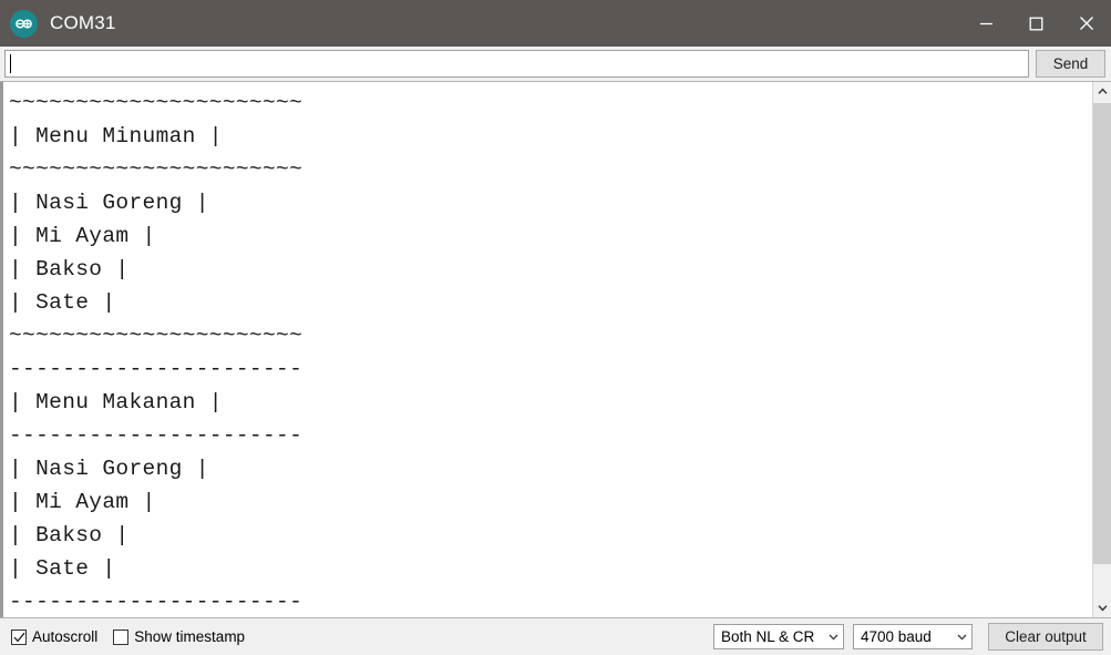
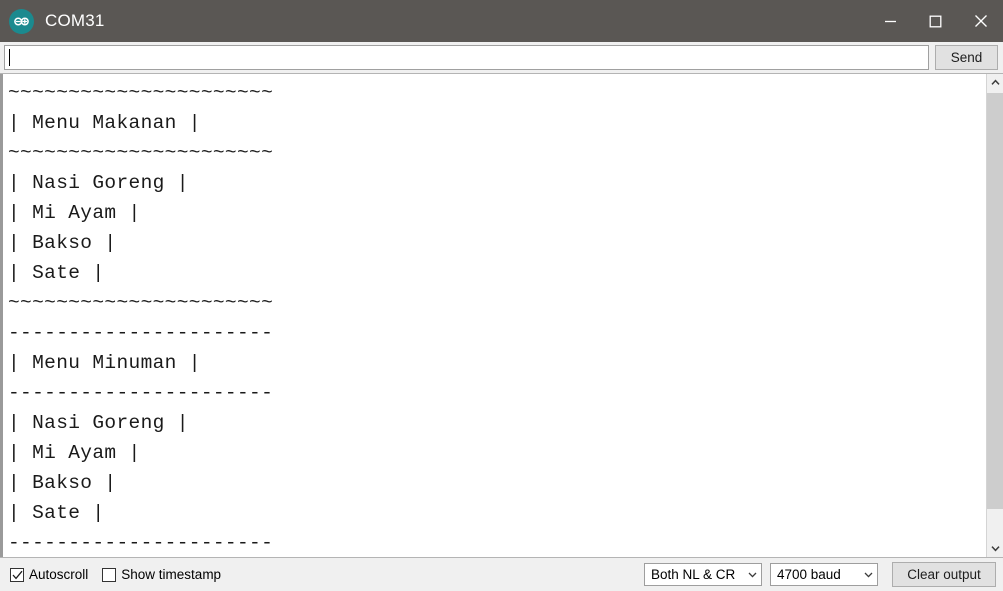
  COM31
  Send
  ~~~~~~~~~~~~~~~~~~~~~~
- | Menu Minuman |
+ | Menu Makanan |
  ~~~~~~~~~~~~~~~~~~~~~~
  | Nasi Goreng |
  | Mi Ayam |
  | Bakso |
  | Sate |
  ~~~~~~~~~~~~~~~~~~~~~~
  ----------------------
- | Menu Makanan |
+ | Menu Minuman |
  ----------------------
  | Nasi Goreng |
  | Mi Ayam |
  | Bakso |
  | Sate |
  ----------------------
  Autoscroll
  Show timestamp
  Both NL & CR
  4700 baud
  Clear output
